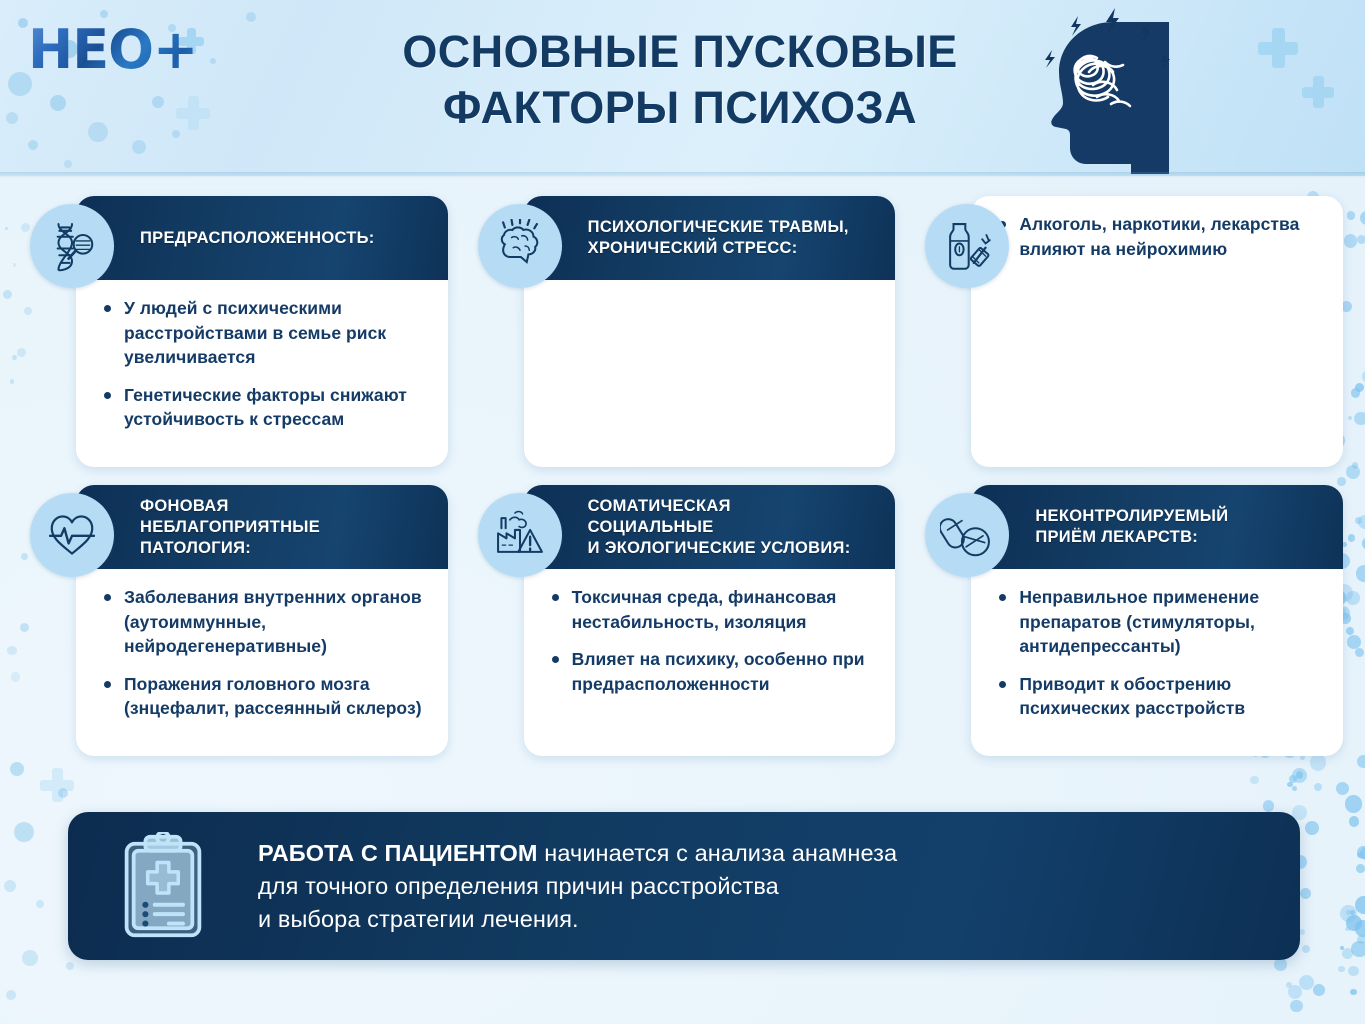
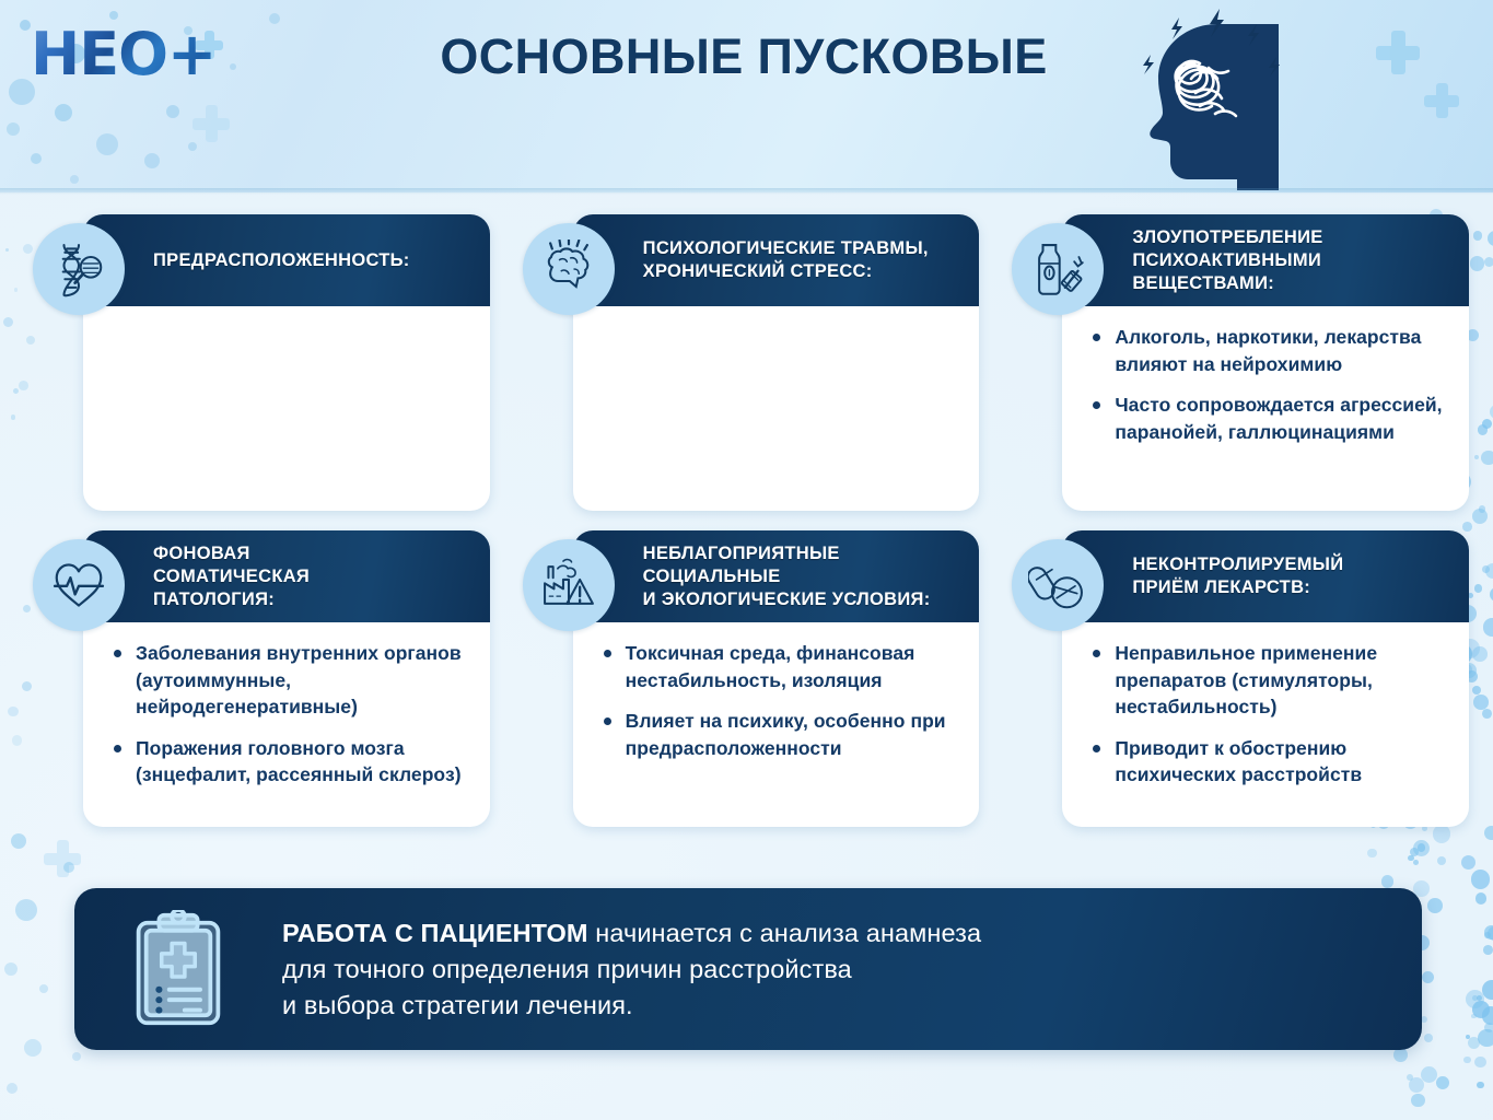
  НЕО+
  ОСНОВНЫЕ ПУСКОВЫЕ
- ФАКТОРЫ ПСИХОЗА
  ПРЕДРАСПОЛОЖЕННОСТЬ:
- У людей с психическими расстройствами в семье риск увеличивается
- Генетические факторы снижают устойчивость к стрессам
  ПСИХОЛОГИЧЕСКИЕ ТРАВМЫ,
  ХРОНИЧЕСКИЙ СТРЕСС:
+ ЗЛОУПОТРЕБЛЕНИЕ
+ ПСИХОАКТИВНЫМИ
+ ВЕЩЕСТВАМИ:
  Алкоголь, наркотики, лекарства влияют на нейрохимию
+ Часто сопровождается агрессией, паранойей, галлюцинациями
  ФОНОВАЯ
- НЕБЛАГОПРИЯТНЫЕ
+ СОМАТИЧЕСКАЯ
  ПАТОЛОГИЯ:
  Заболевания внутренних органов (аутоиммунные, нейродегенеративные)
  Поражения головного мозга (знцефалит, рассеянный склероз)
- СОМАТИЧЕСКАЯ
+ НЕБЛАГОПРИЯТНЫЕ
  СОЦИАЛЬНЫЕ
  И ЭКОЛОГИЧЕСКИЕ УСЛОВИЯ:
  Токсичная среда, финансовая нестабильность, изоляция
  Влияет на психику, особенно при предрасположенности
  НЕКОНТРОЛИРУЕМЫЙ
  ПРИЁМ ЛЕКАРСТВ:
- Неправильное применение препаратов (стимуляторы, антидепрессанты)
+ Неправильное применение препаратов (стимуляторы, нестабильность)
  Приводит к обострению психических расстройств
  РАБОТА С ПАЦИЕНТОМ начинается с анализа анамнеза
  для точного определения причин расстройства
  и выбора стратегии лечения.
